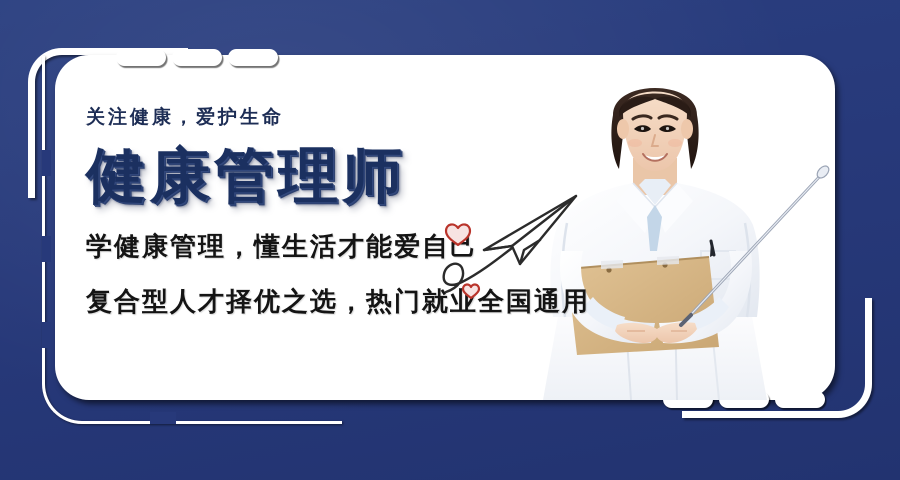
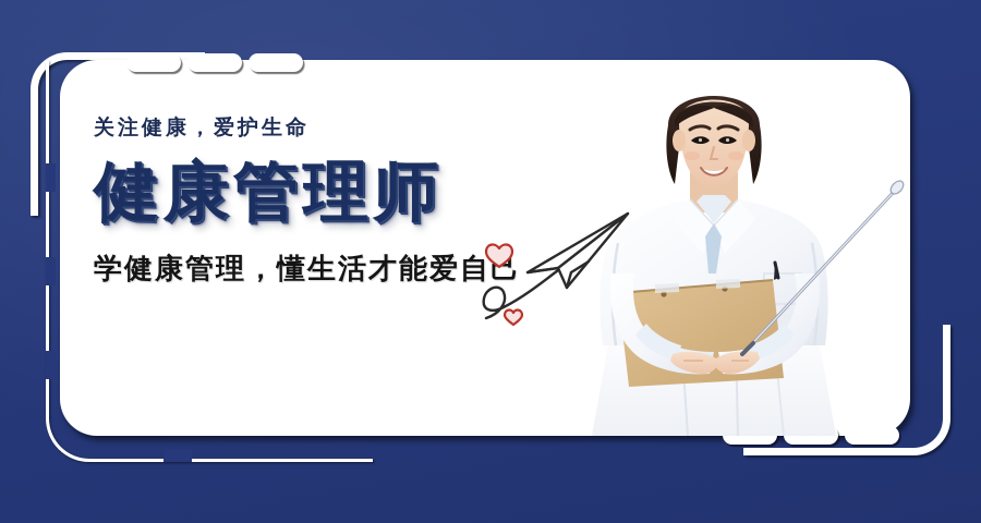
  关注健康，爱护生命
  健康管理师
  学健康管理，懂生活才能爱自己
- 复合型人才择优之选，热门就业全国通用
